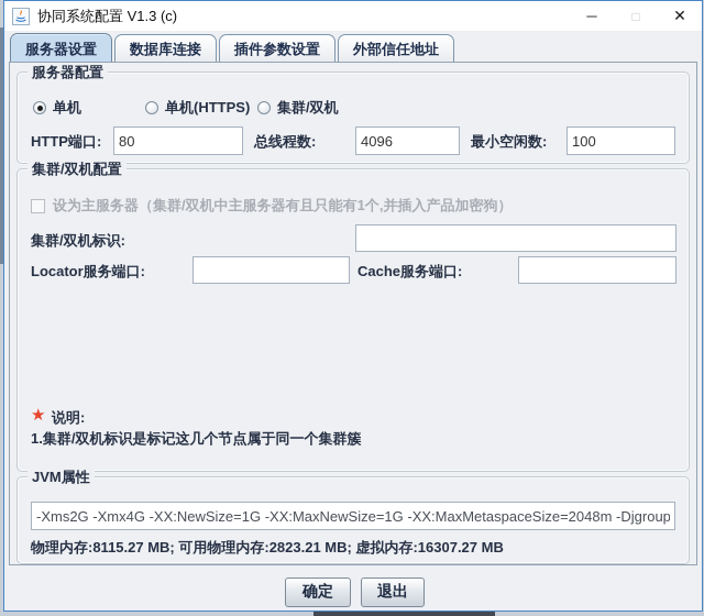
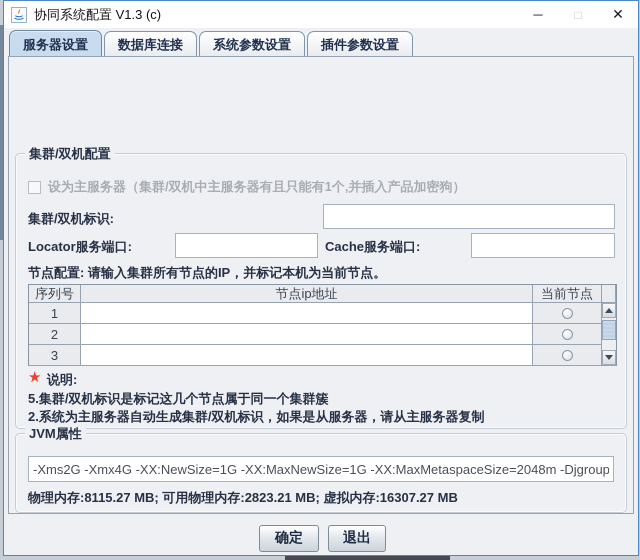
  协同系统配置 V1.3 (c)
  ─
  □
  ✕
  服务器设置
  数据库连接
+ 系统参数设置
  插件参数设置
- 外部信任地址
- 服务器配置
- 单机
- 单机(HTTPS)
- 集群/双机
- HTTP端口:
- 80
- 总线程数:
- 4096
- 最小空闲数:
- 100
  集群/双机配置
  设为主服务器（集群/双机中主服务器有且只能有1个,并插入产品加密狗）
  集群/双机标识:
  Locator服务端口:
  Cache服务端口:
+ 节点配置: 请输入集群所有节点的IP，并标记本机为当前节点。
+ 序列号
+ 节点ip地址
+ 当前节点
+ 1
+ 2
+ 3
  ★
  说明:
- 1.集群/双机标识是标记这几个节点属于同一个集群簇
+ 5.集群/双机标识是标记这几个节点属于同一个集群簇
+ 2.系统为主服务器自动生成集群/双机标识，如果是从服务器，请从主服务器复制
  JVM属性
  -Xms2G -Xmx4G -XX:NewSize=1G -XX:MaxNewSize=1G -XX:MaxMetaspaceSize=2048m -Djgroup
  物理内存:8115.27 MB; 可用物理内存:2823.21 MB; 虚拟内存:16307.27 MB
  确定
  退出
